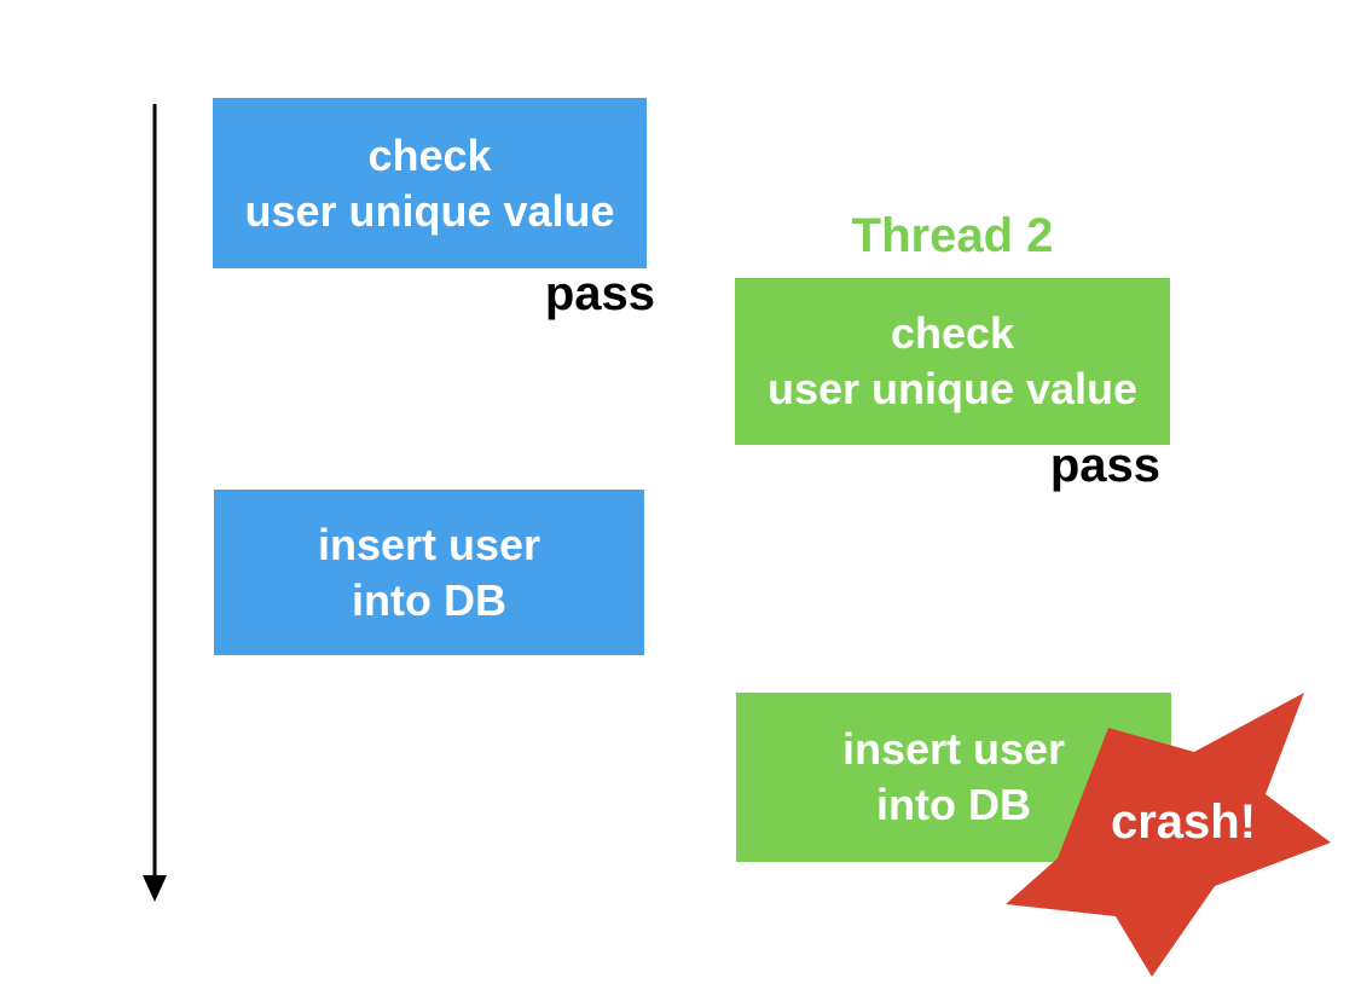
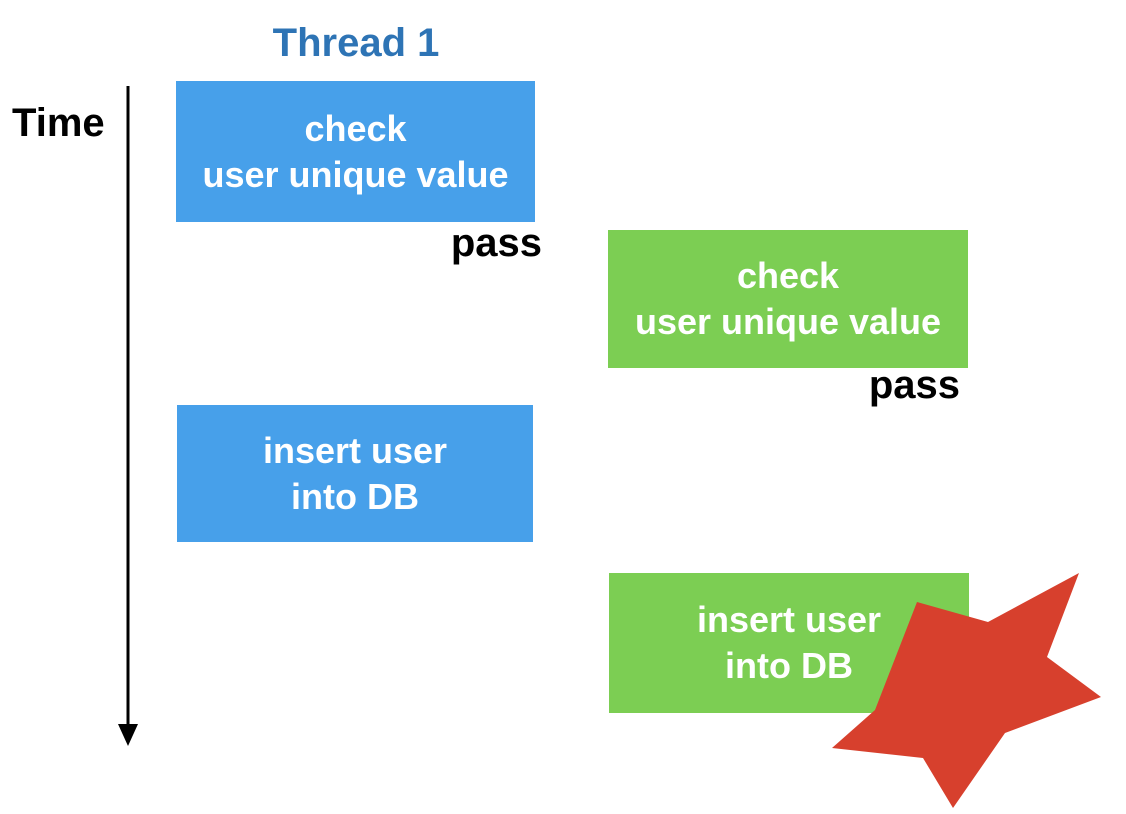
+ Thread 1
+ Time
  check
  user unique value
  pass
- Thread 2
  check
  user unique value
  pass
  insert user
  into DB
  insert user
  into DB
- crash!
